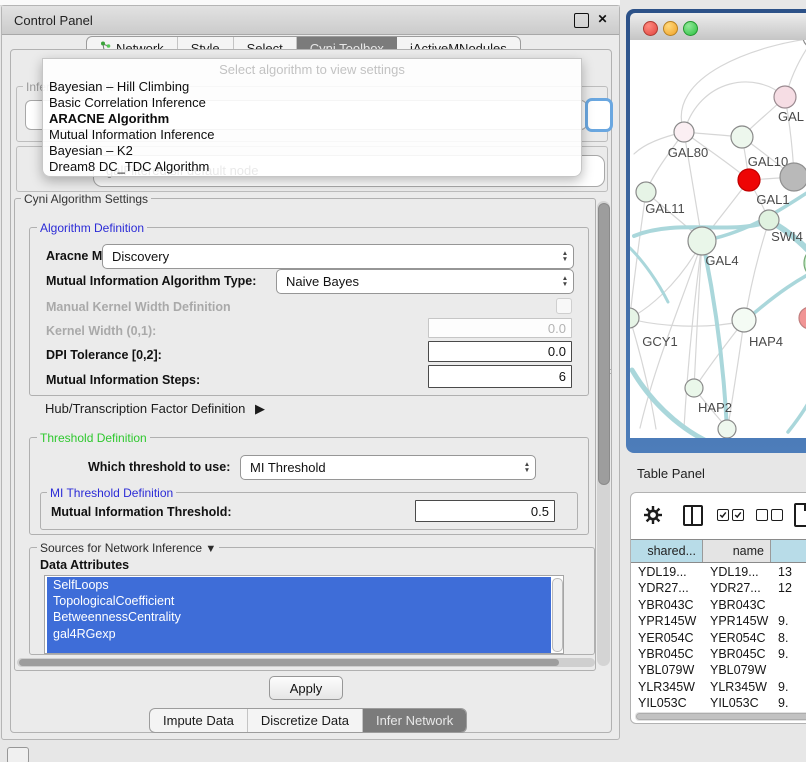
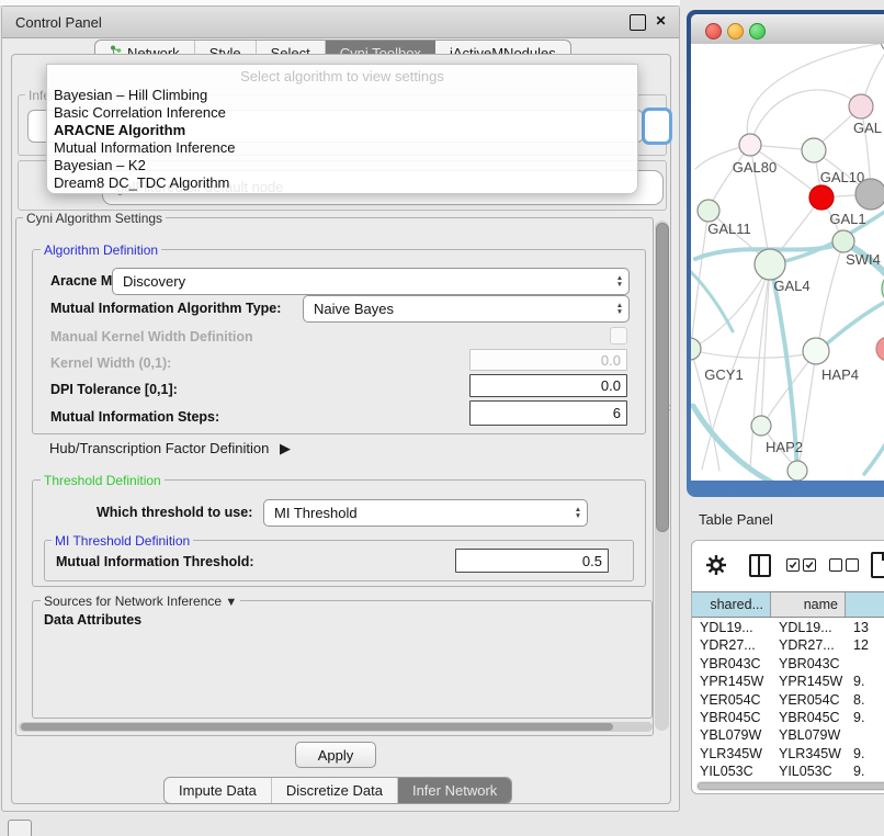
  Control Panel
  ✕
  Inference Algorithm
  galFiltered.sif default node
  Select algorithm to view settings
  Bayesian – Hill Climbing
  Basic Correlation Inference
  ARACNE Algorithm
  Mutual Information Inference
  Bayesian – K2
  Dream8 DC_TDC Algorithm
  Cyni Algorithm Settings
  Algorithm Definition
  Discovery
  Mutual Information Algorithm Type:
  Naive Bayes
  Manual Kernel Width Definition
  Kernel Width (0,1):
  0.0
- DPI Tolerance [0,2]:
+ DPI Tolerance [0,1]:
  0.0
  Mutual Information Steps:
  6
  Hub/Transcription Factor Definition ▶
  Threshold Definition
  Which threshold to use:
  MI Threshold
  MI Threshold Definition
  Mutual Information Threshold:
  0.5
  Sources for Network Inference ▼
  Data Attributes
- SelfLoops
- TopologicalCoefficient
- BetweennessCentrality
- gal4RGexp
  Apply
  Impute Data
  Discretize Data
  Infer Network
  ·
  ·
  GAL
  GAL80
  GAL10
  GAL1
  GAL11
  SWI4
  GAL4
  GCY1
  HAP4
  HAP2
  Table Panel
  shared...
  name
  YDL19...
  YDL19...
  13
  YDR27...
  YDR27...
  12
  YBR043C
  YBR043C
  YPR145W
  YPR145W
  9.
  YER054C
  YER054C
  8.
  YBR045C
  YBR045C
  9.
  YBL079W
  YBL079W
  YLR345W
  YLR345W
  9.
  YIL053C
  YIL053C
  9.
